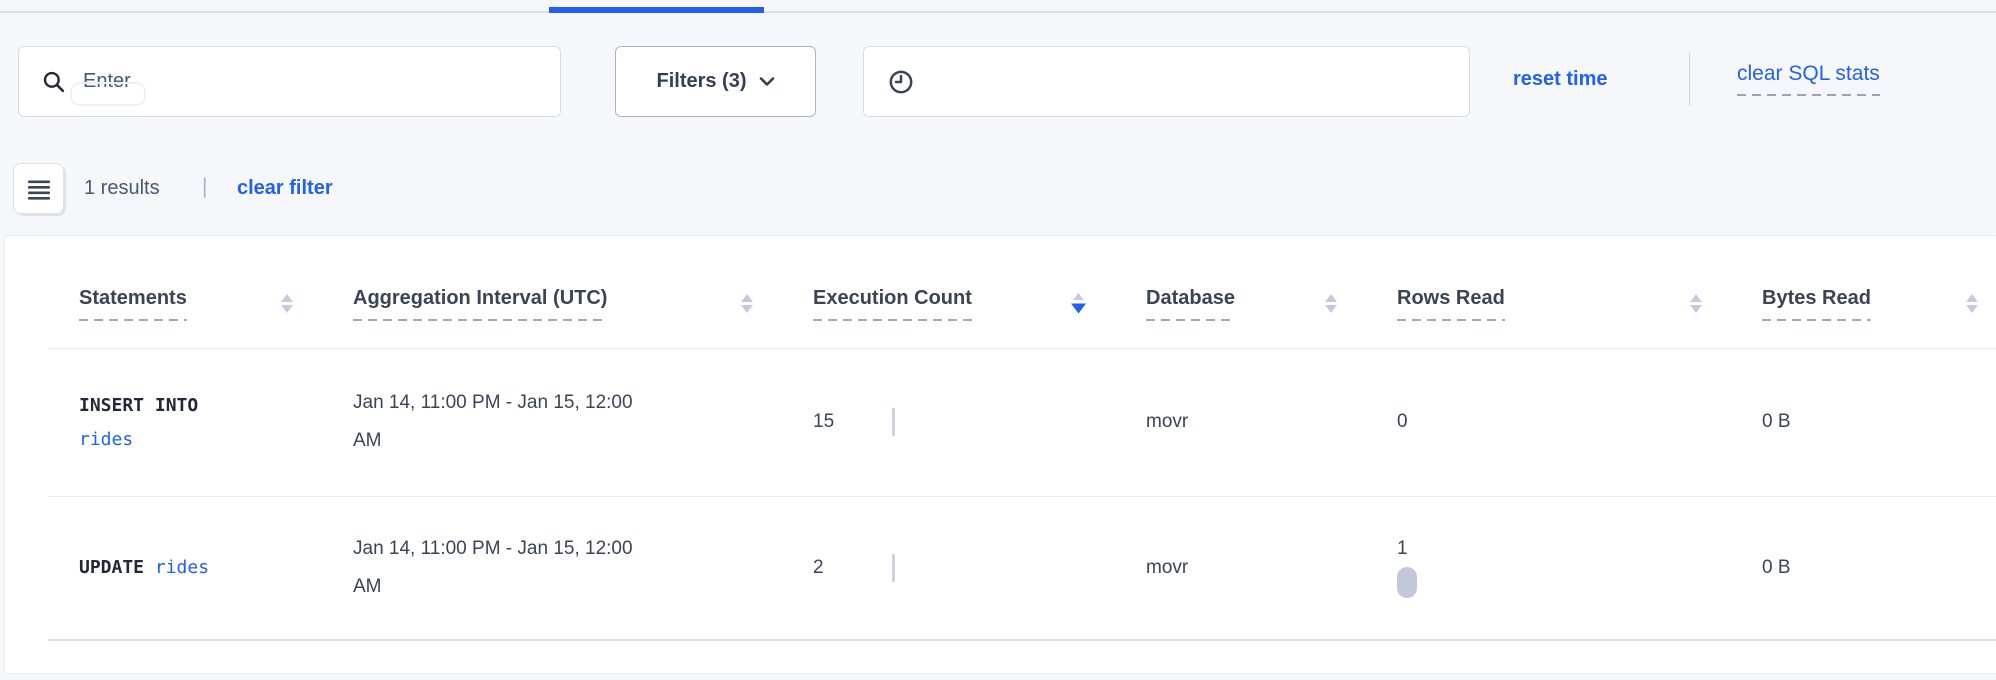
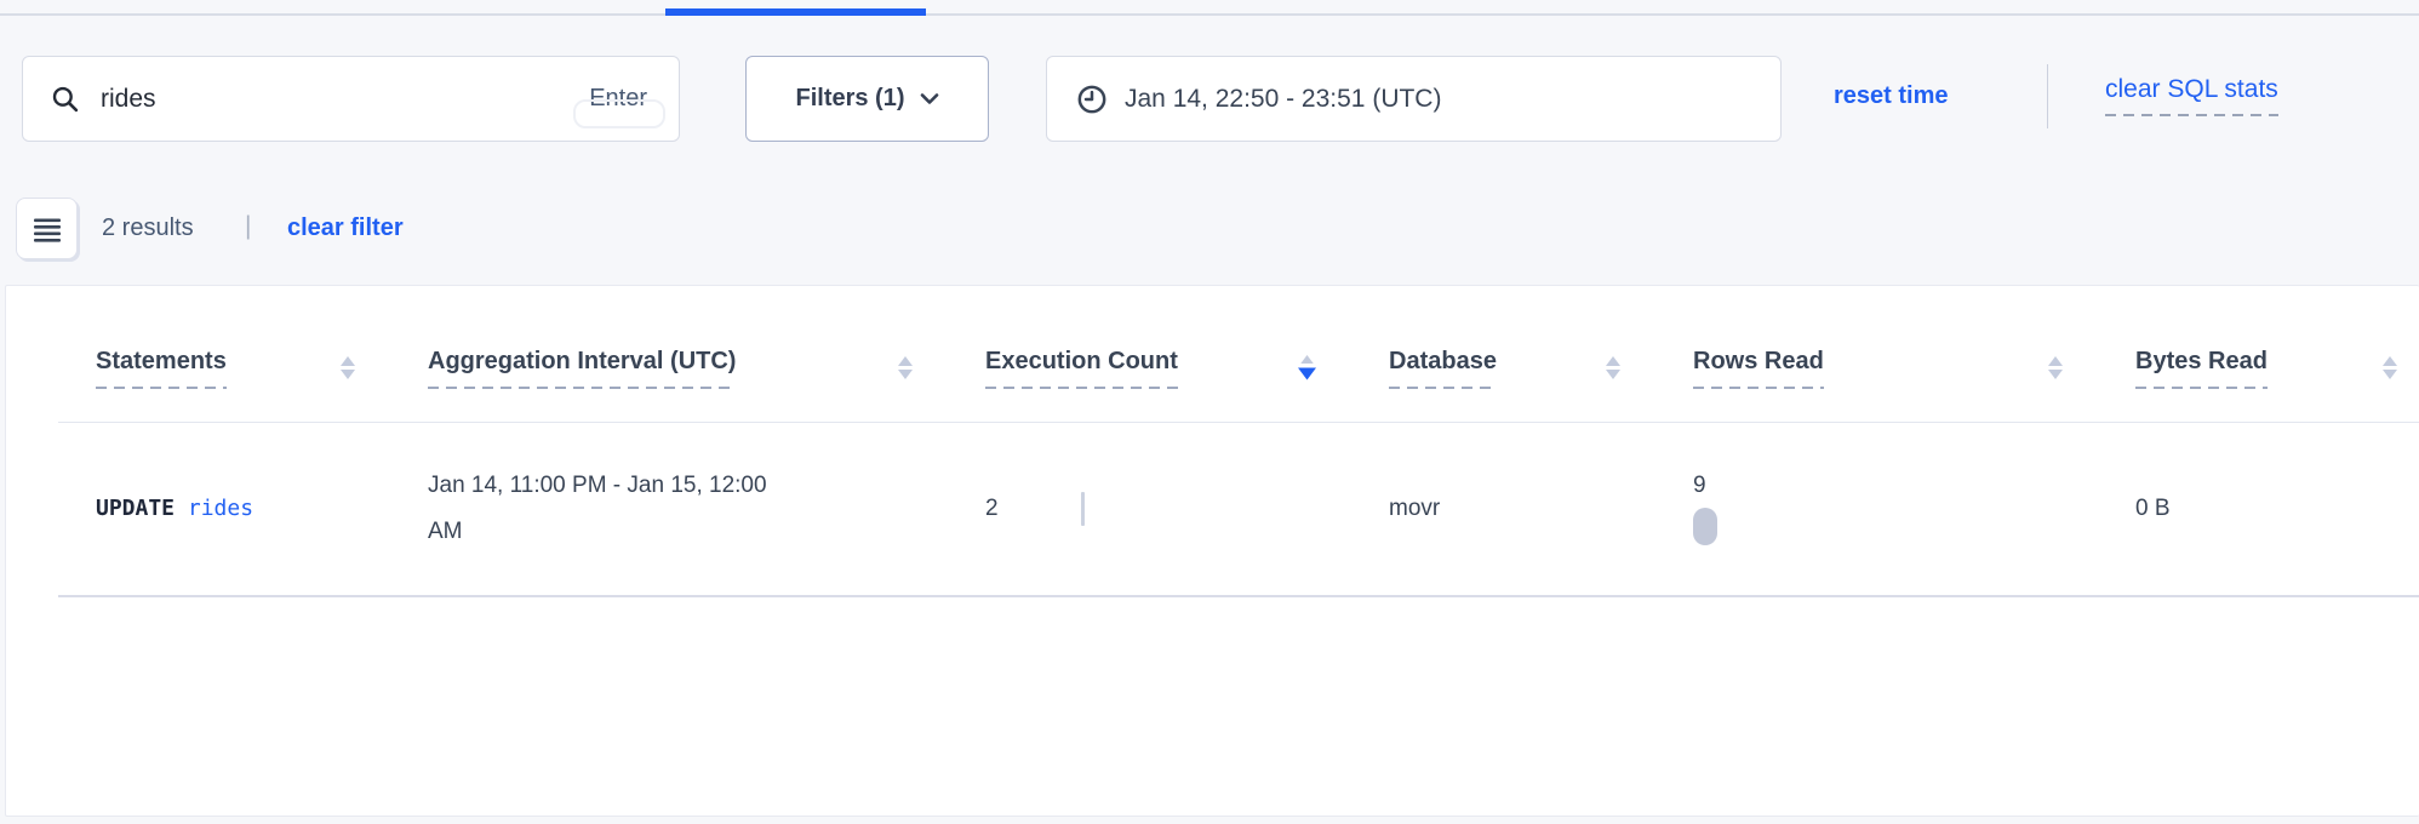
+ rides
  Enter
- Filters (3)
+ Filters (1)
+ Jan 14, 22:50 - 23:51 (UTC)
  reset time
  clear SQL stats
- 1 results
+ 2 results
  |
  clear filter
  Statements	Aggregation Interval (UTC)	Execution Count	Database	Rows Read	Bytes Read
- INSERT INTO rides	Jan 14, 11:00 PM - Jan 15, 12:00 AM	15	movr	0	0 B
- UPDATE rides	Jan 14, 11:00 PM - Jan 15, 12:00 AM	2	movr	1	0 B
+ UPDATE rides	Jan 14, 11:00 PM - Jan 15, 12:00 AM	2	movr	9	0 B
